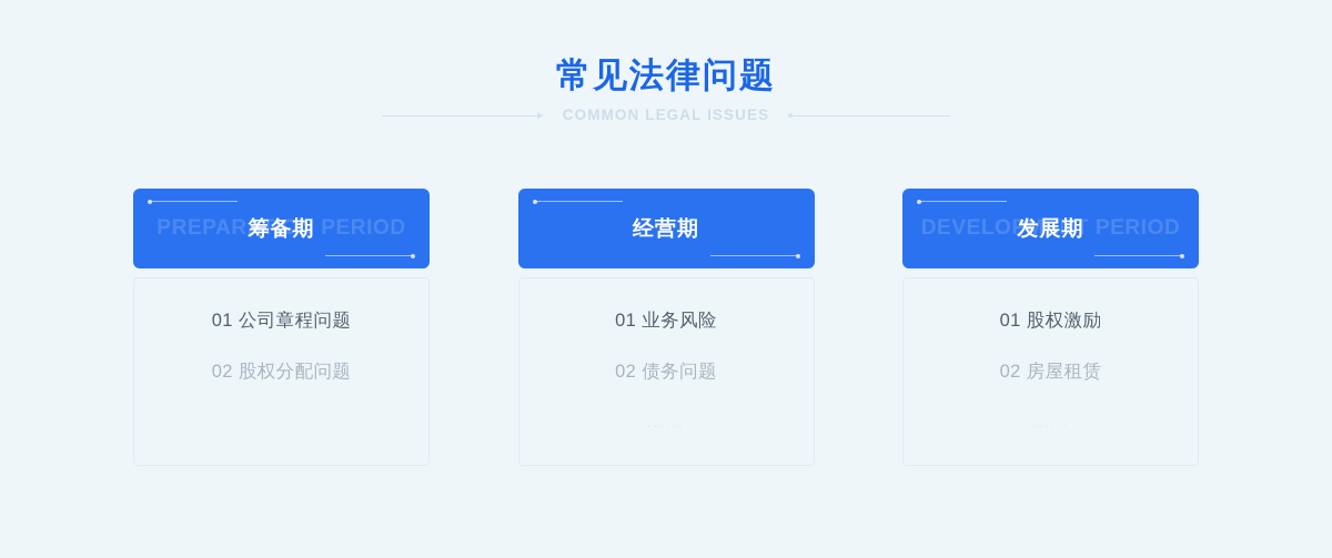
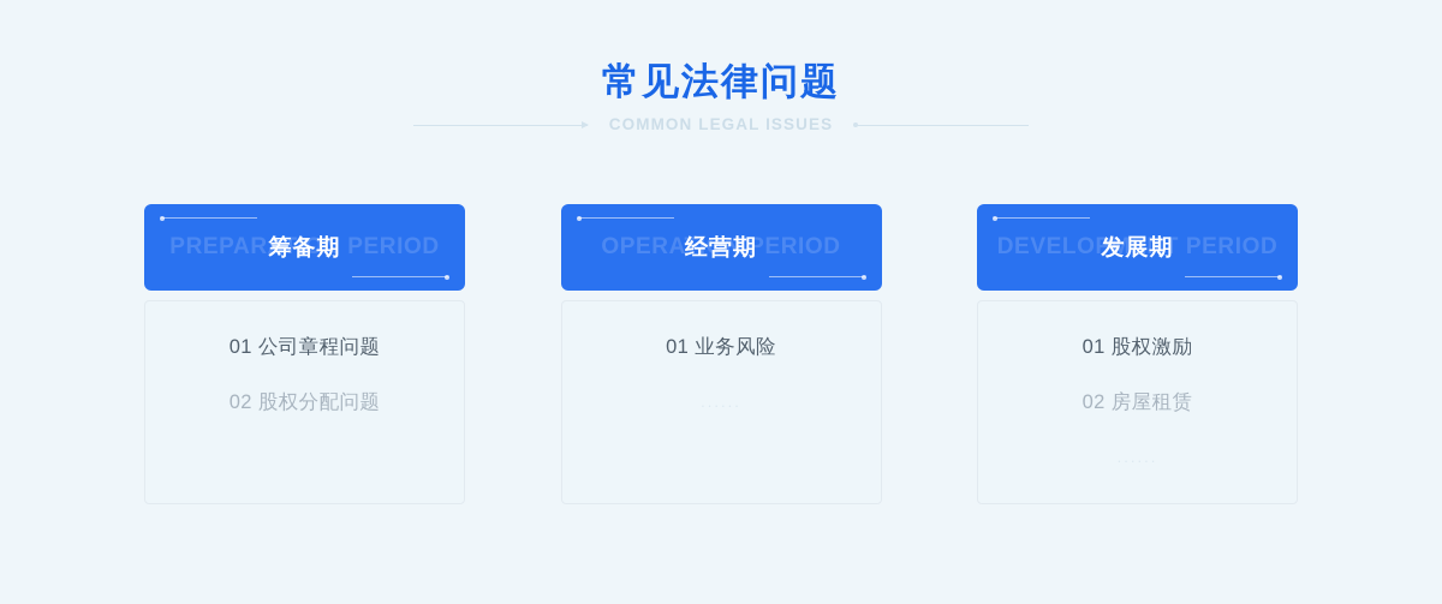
  常见法律问题
  COMMON LEGAL ISSUES
  PREPARATION PERIOD
  筹备期
  01 公司章程问题
  02 股权分配问题
+ OPERATION PERIOD
  经营期
  01 业务风险
- 02 债务问题
  DEVELOPMENT PERIOD
  发展期
  01 股权激励
  02 房屋租赁
